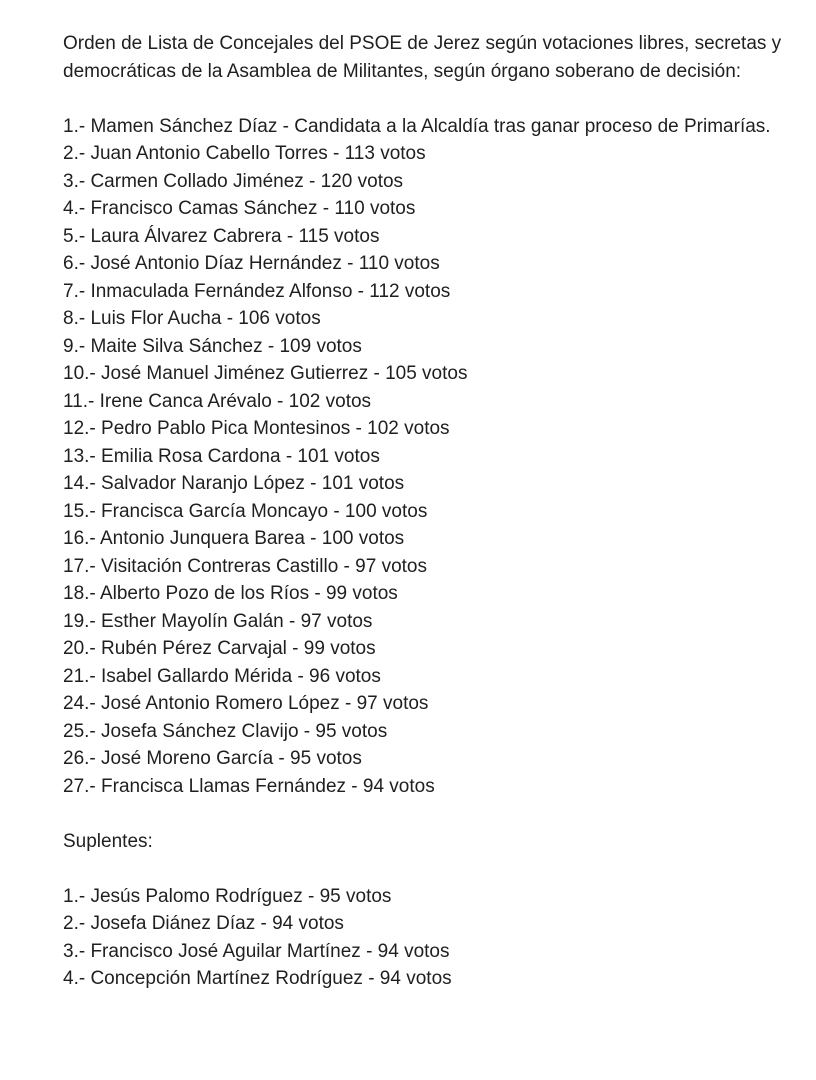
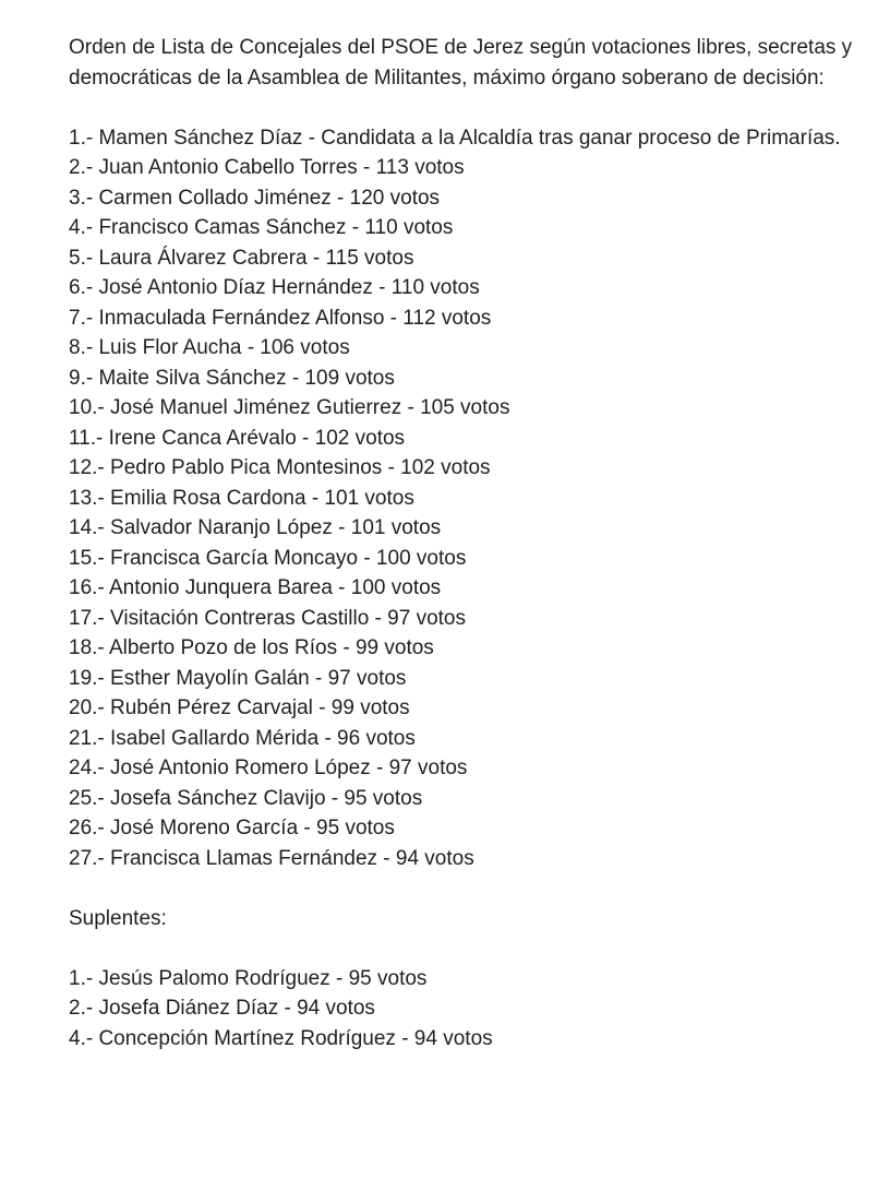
  Orden de Lista de Concejales del PSOE de Jerez según votaciones libres, secretas y
- democráticas de la Asamblea de Militantes, según órgano soberano de decisión:
+ democráticas de la Asamblea de Militantes, máximo órgano soberano de decisión:
  1.- Mamen Sánchez Díaz - Candidata a la Alcaldía tras ganar proceso de Primarías.
  2.- Juan Antonio Cabello Torres - 113 votos
  3.- Carmen Collado Jiménez - 120 votos
  4.- Francisco Camas Sánchez - 110 votos
  5.- Laura Álvarez Cabrera - 115 votos
  6.- José Antonio Díaz Hernández - 110 votos
  7.- Inmaculada Fernández Alfonso - 112 votos
  8.- Luis Flor Aucha - 106 votos
  9.- Maite Silva Sánchez - 109 votos
  10.- José Manuel Jiménez Gutierrez - 105 votos
  11.- Irene Canca Arévalo - 102 votos
  12.- Pedro Pablo Pica Montesinos - 102 votos
  13.- Emilia Rosa Cardona - 101 votos
  14.- Salvador Naranjo López - 101 votos
  15.- Francisca García Moncayo - 100 votos
  16.- Antonio Junquera Barea - 100 votos
  17.- Visitación Contreras Castillo - 97 votos
  18.- Alberto Pozo de los Ríos - 99 votos
  19.- Esther Mayolín Galán - 97 votos
  20.- Rubén Pérez Carvajal - 99 votos
  21.- Isabel Gallardo Mérida - 96 votos
  24.- José Antonio Romero López - 97 votos
  25.- Josefa Sánchez Clavijo - 95 votos
  26.- José Moreno García - 95 votos
  27.- Francisca Llamas Fernández - 94 votos
  Suplentes:
  1.- Jesús Palomo Rodríguez - 95 votos
  2.- Josefa Diánez Díaz - 94 votos
- 3.- Francisco José Aguilar Martínez - 94 votos
  4.- Concepción Martínez Rodríguez - 94 votos
